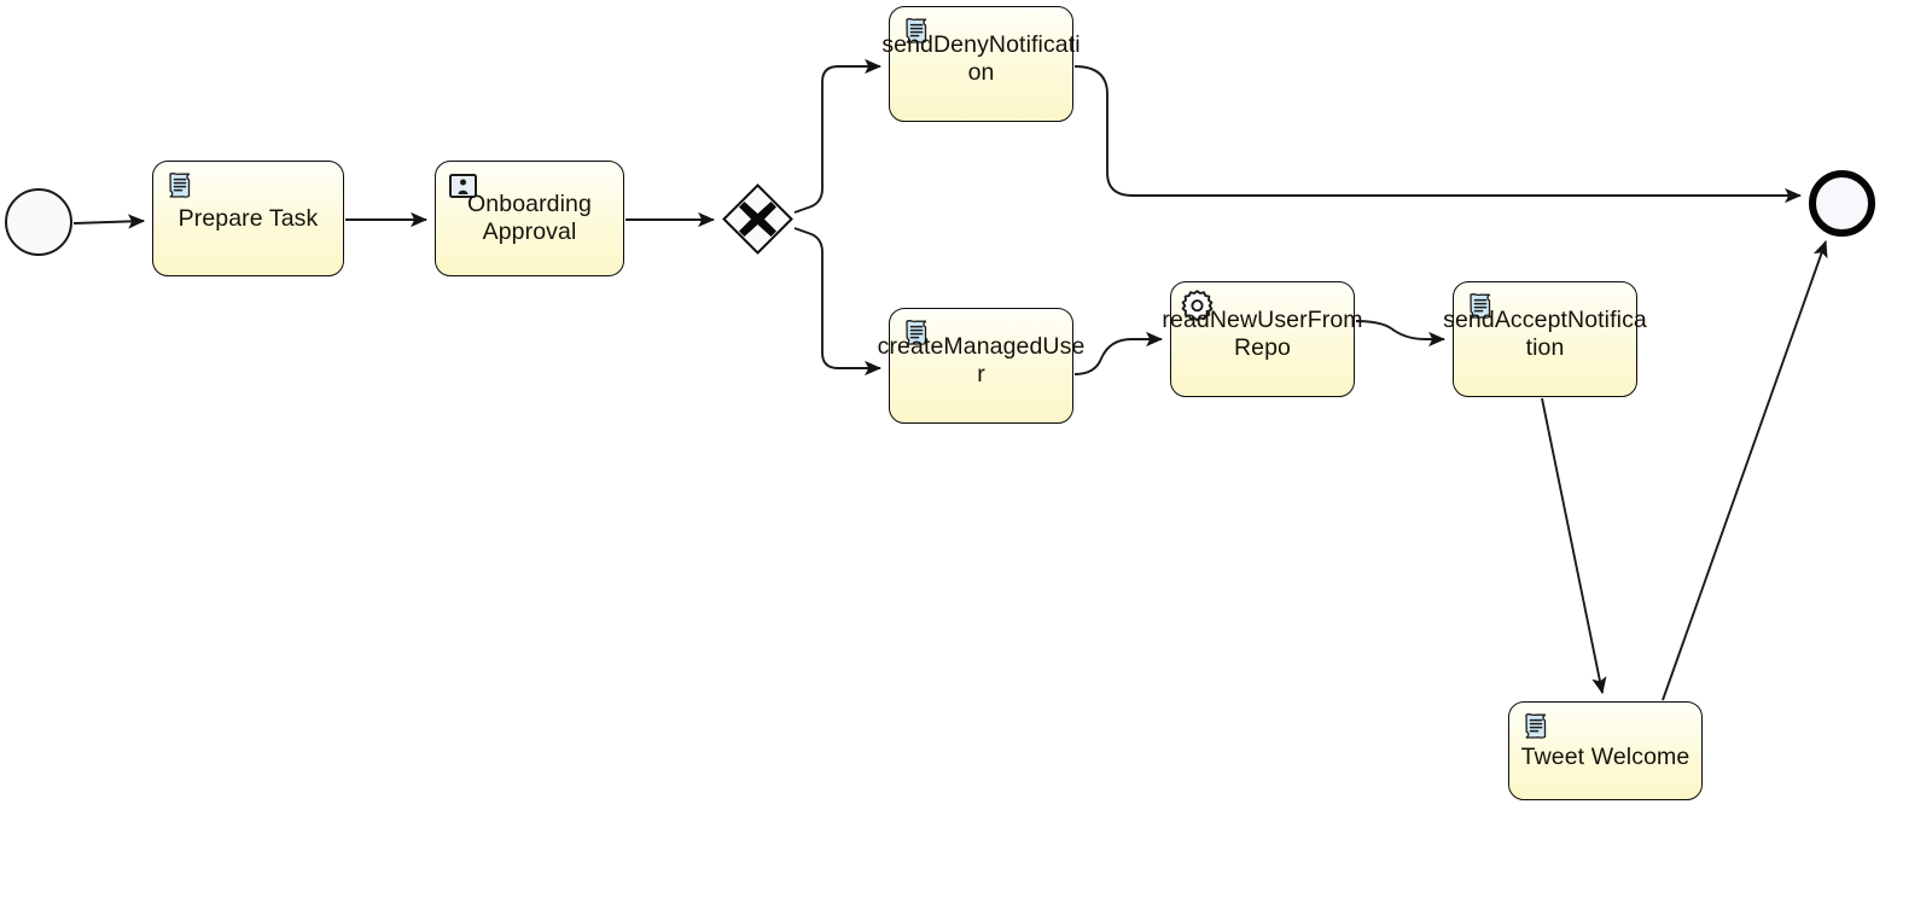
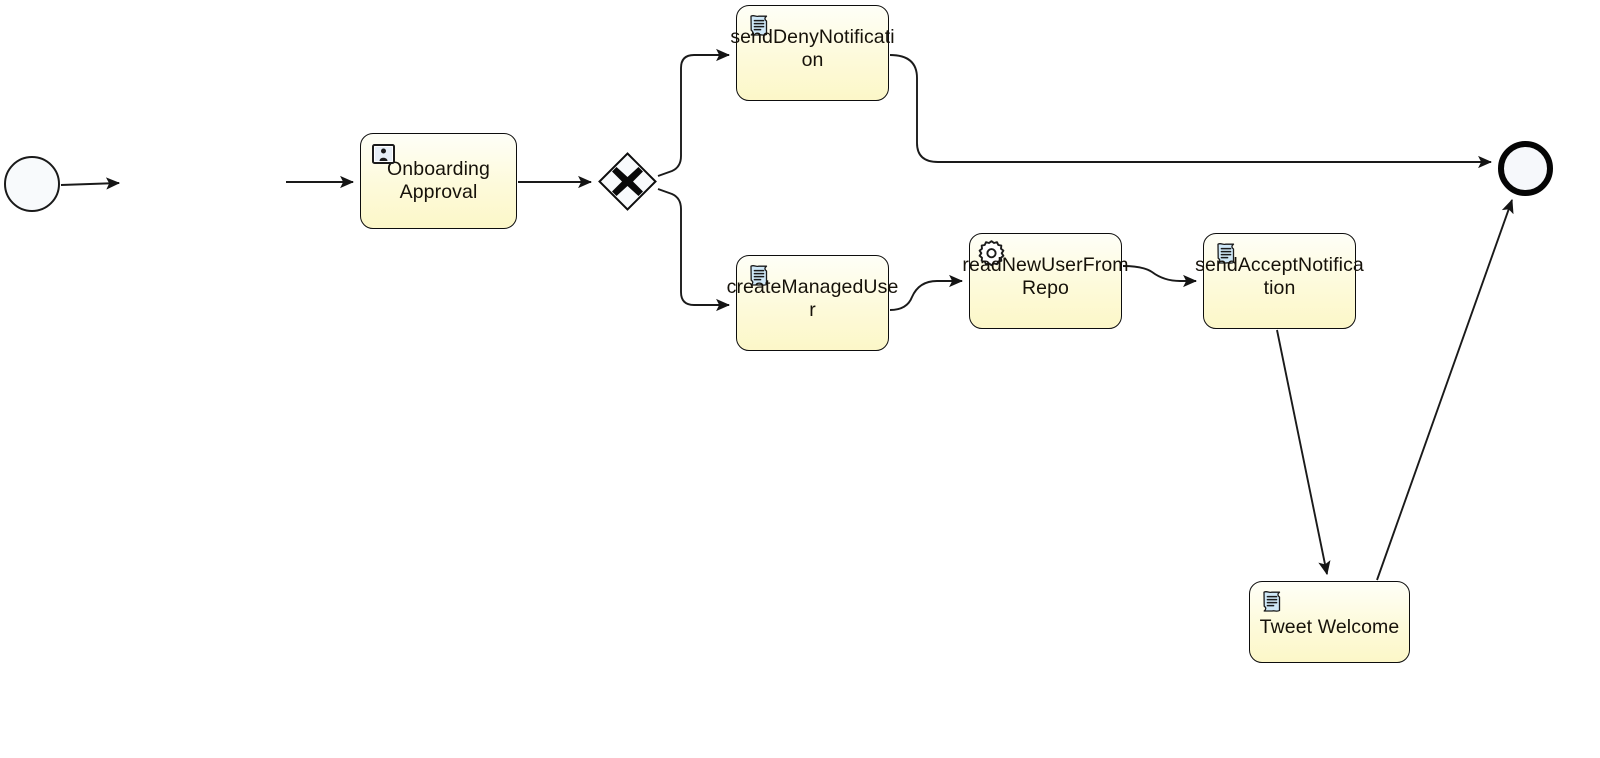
- Prepare Task
  Onboarding
  Approval
  sendDenyNotificati
  on
  createManagedUse
  r
  readNewUserFrom
  Repo
  sendAcceptNotifica
  tion
  Tweet Welcome
